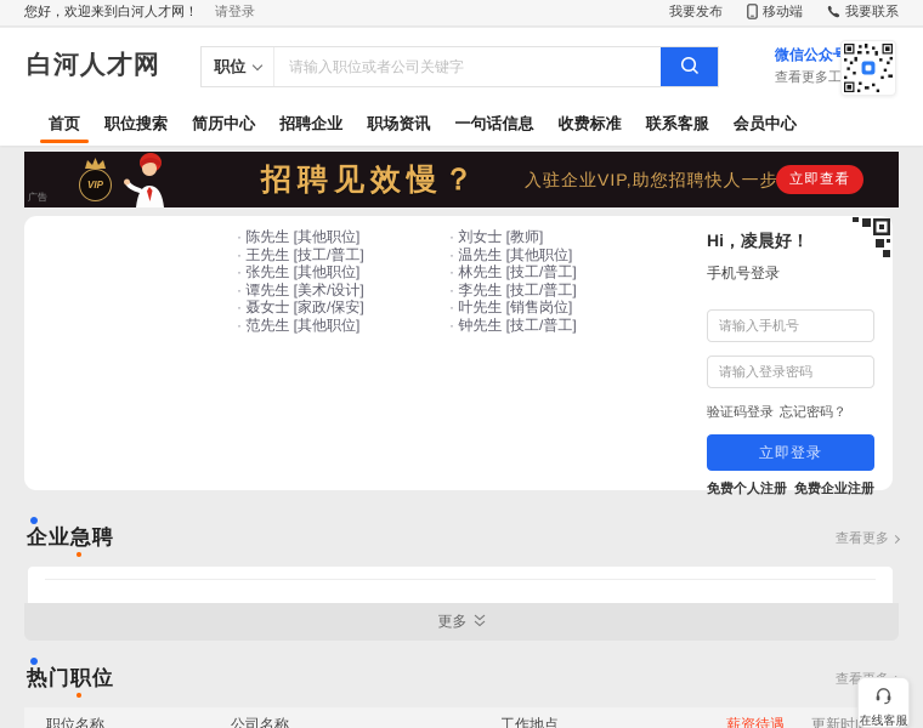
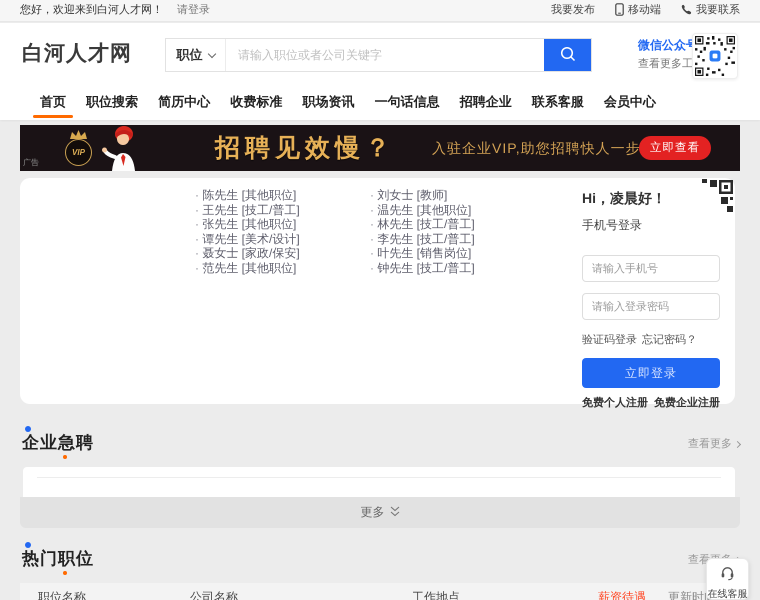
  您好，欢迎来到白河人才网！
  请登录
  我要发布
  移动端
  我要联系
  白河人才网
  职位
  请输入职位或者公司关键字
  微信公众
  查看更多工
  首页
  职位搜索
  简历中心
- 招聘企业
+ 收费标准
  职场资讯
  一句话信息
- 收费标准
+ 招聘企业
  联系客服
  会员中心
  广告
  VIP
  招聘见效慢？
  入驻企业VIP,助您招聘快人一步
  立即查看
  陈先生 [其他职位]
  王先生 [技工/普工]
  张先生 [其他职位]
  谭先生 [美术/设计]
  聂女士 [家政/保安]
  范先生 [其他职位]
  刘女士 [教师]
  温先生 [其他职位]
  林先生 [技工/普工]
  李先生 [技工/普工]
  叶先生 [销售岗位]
  钟先生 [技工/普工]
  Hi，凌晨好！
  手机号登录
  请输入手机号 请输入登录密码
  验证码登录
  忘记密码？
  立即登录
  免费个人注册
  免费企业注册
  企业急聘
  查看更多
  更多
  热门职位
  职位名称
  公司名称
  工作地点
  薪资待遇
  更新时
  在线客服
